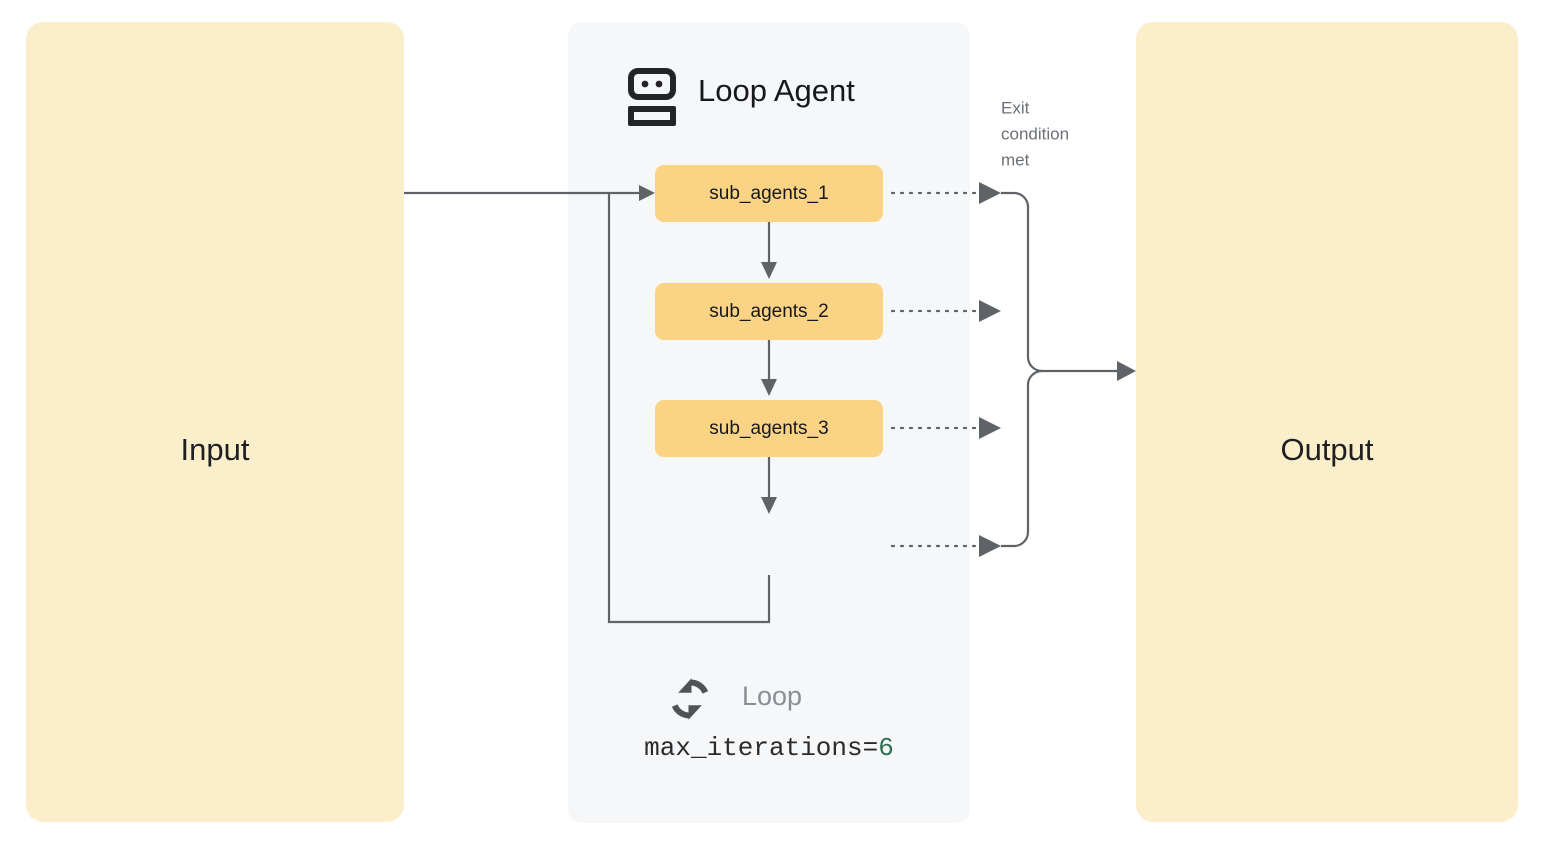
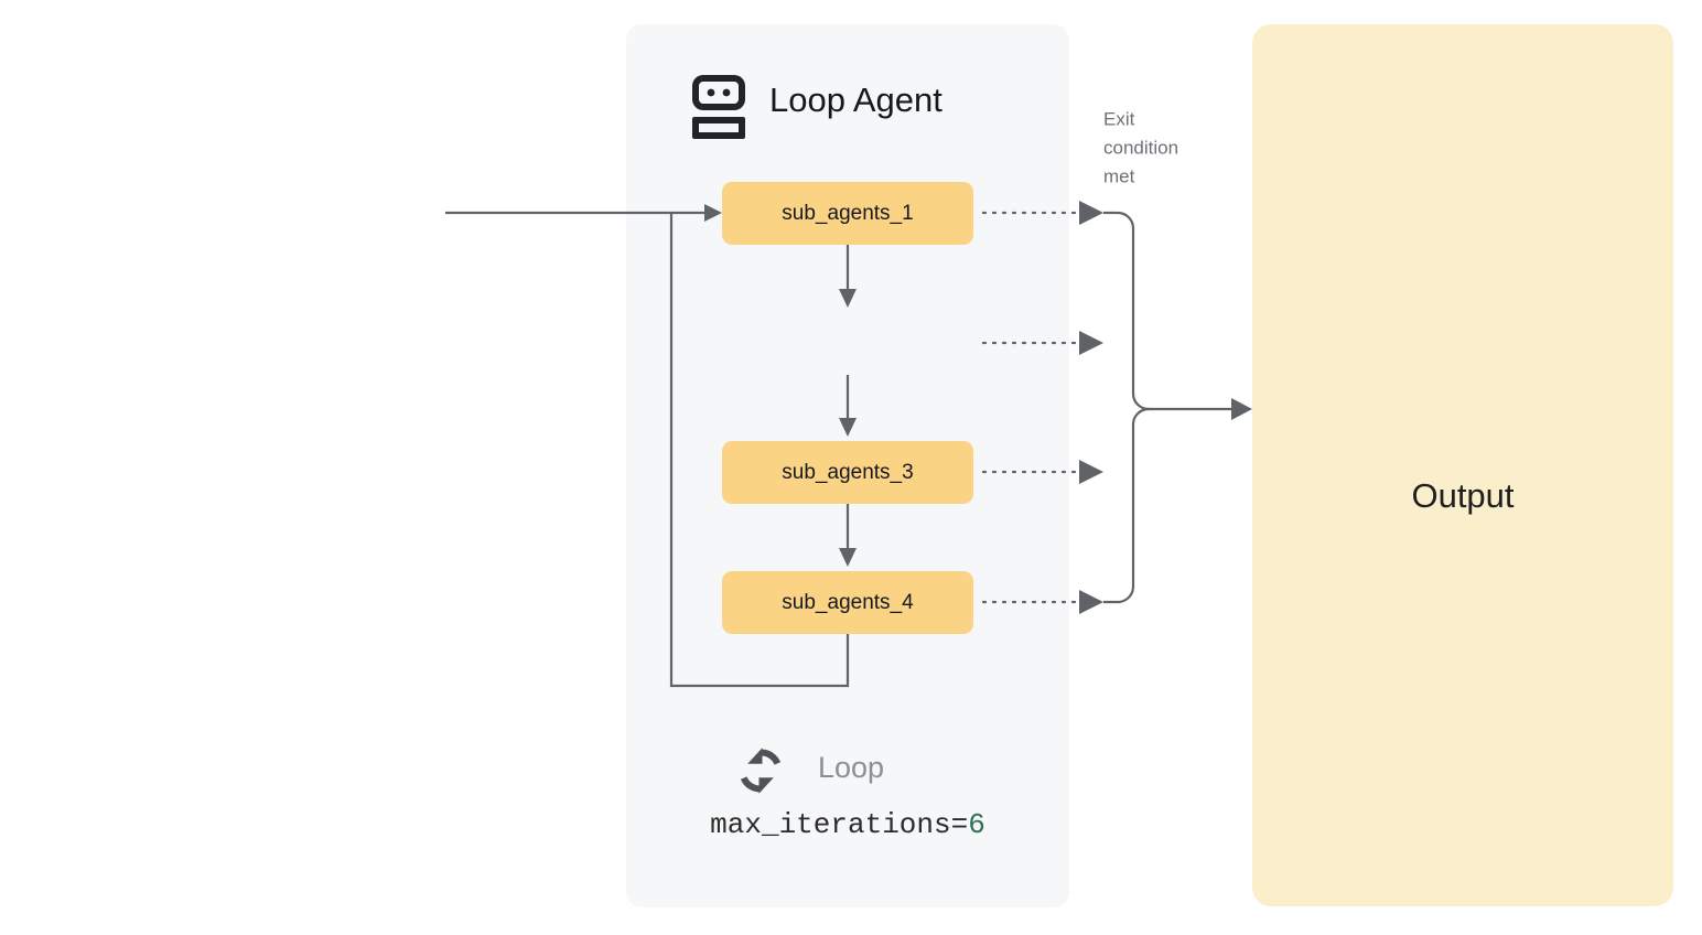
- Input
  Loop Agent
  sub_agents_1
- sub_agents_2
  sub_agents_3
+ sub_agents_4
  Loop
  max_iterations=6
  Output
  Exit
  condition
  met
